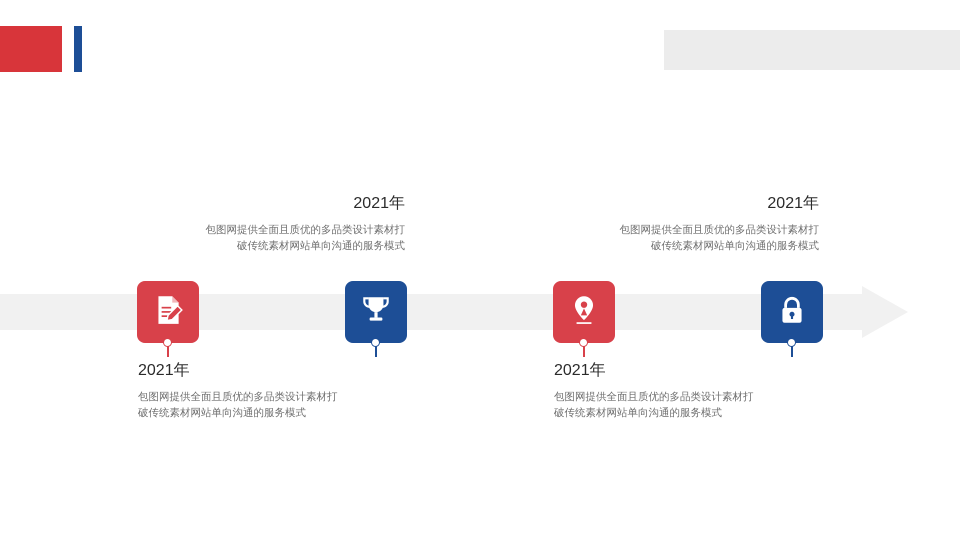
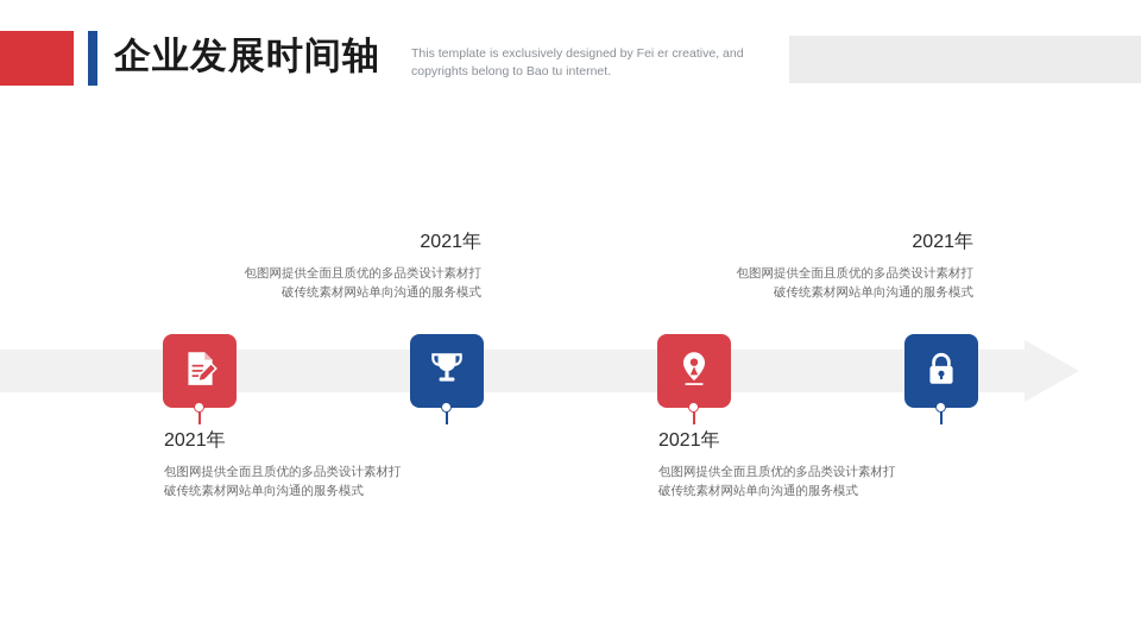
+ 企业发展时间轴
+ This template is exclusively designed by Fei er creative, and copyrights belong to Bao tu internet.
  2021年
  包图网提供全面且质优的多品类设计素材打
  破传统素材网站单向沟通的服务模式
  2021年
  包图网提供全面且质优的多品类设计素材打
  破传统素材网站单向沟通的服务模式
  2021年
  包图网提供全面且质优的多品类设计素材打
  破传统素材网站单向沟通的服务模式
  2021年
  包图网提供全面且质优的多品类设计素材打
  破传统素材网站单向沟通的服务模式
